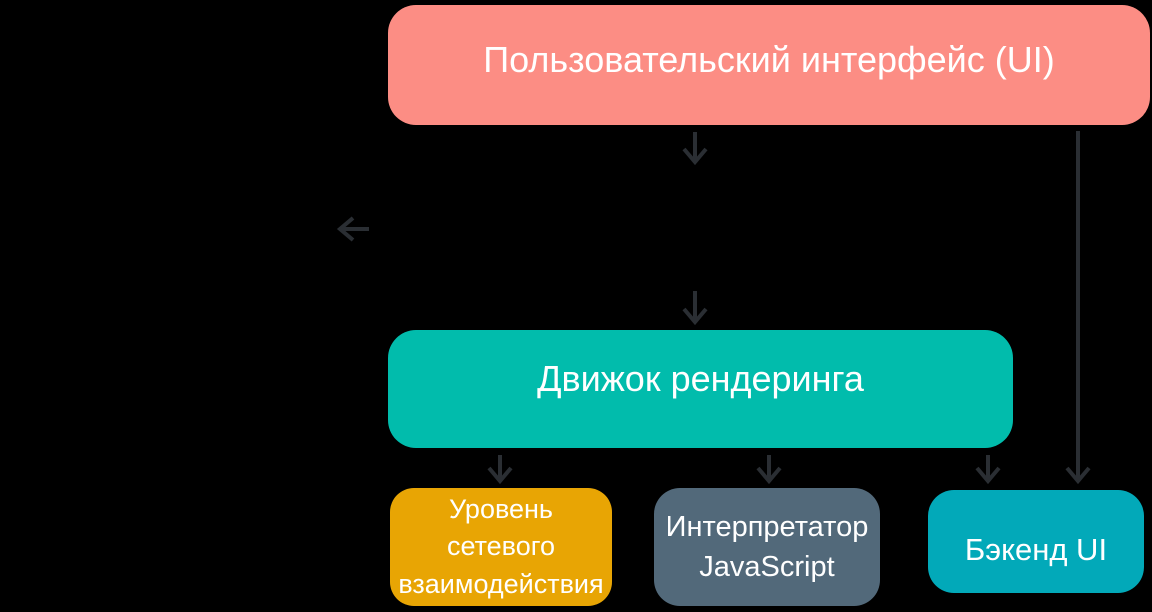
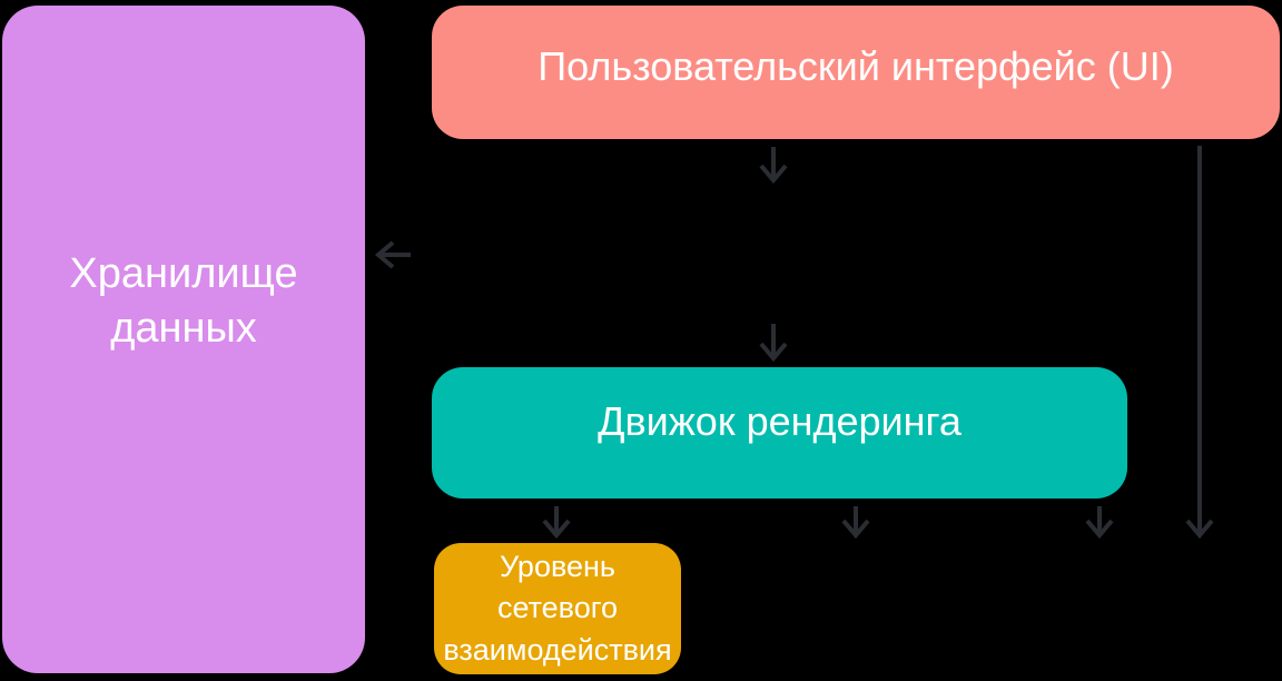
+ Хранилище
+ данных
  Пользовательский интерфейс (UI)
  Движок рендеринга
  Уровень
  сетевого
  взаимодействия
- Интерпретатор
- JavaScript
- Бэкенд UI
